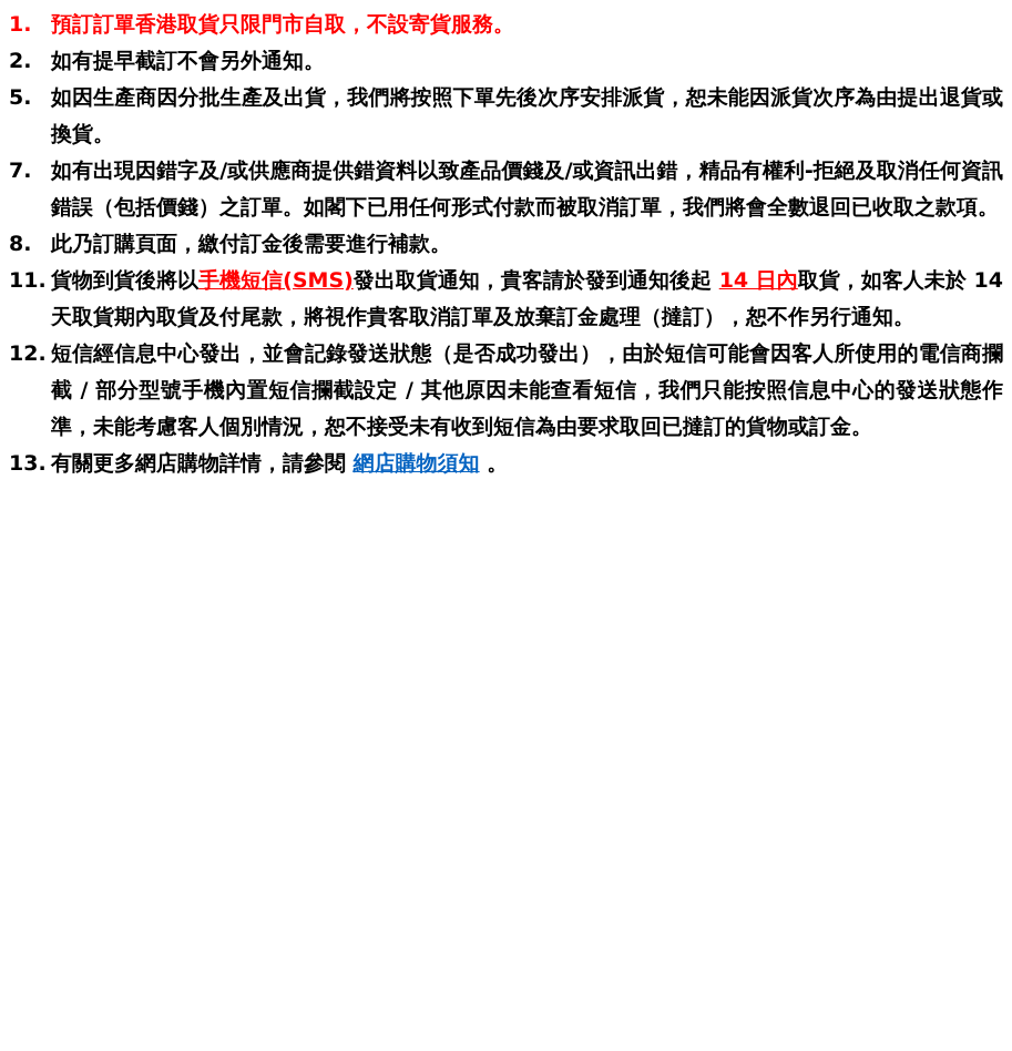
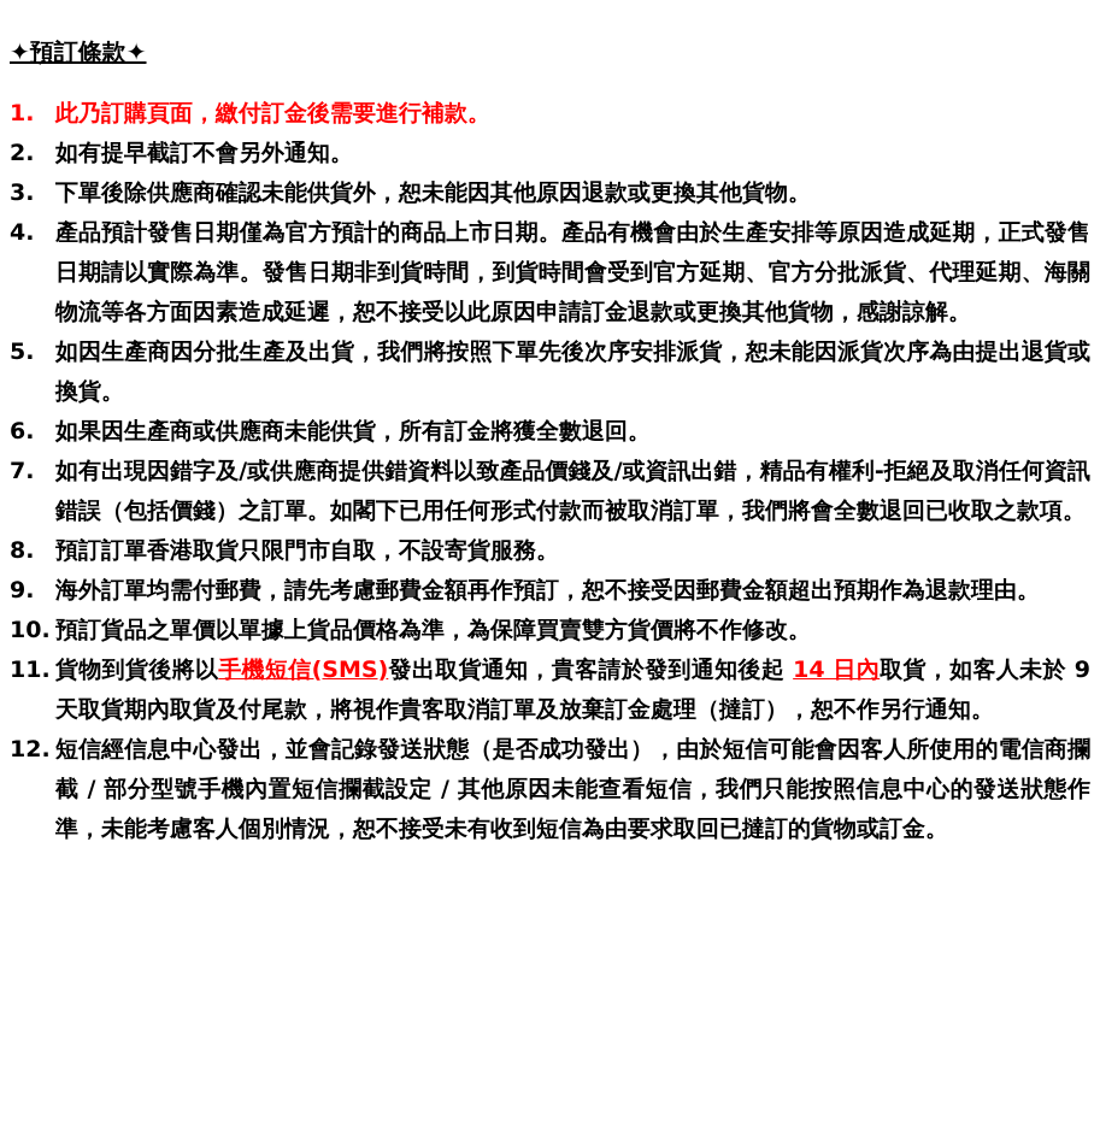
+ ✦預訂條款✦
  1.
- 預訂訂單香港取貨只限門市自取，不設寄貨服務。
+ 此乃訂購頁面，繳付訂金後需要進行補款。
  2.
  如有提早截訂不會另外通知。
+ 3.
+ 下單後除供應商確認未能供貨外，恕未能因其他原因退款或更換其他貨物。
+ 4.
+ 產品預計發售日期僅為官方預計的商品上市日期。產品有機會由於生產安排等原因造成延期，正式發售日期請以實際為準。發售日期非到貨時間，到貨時間會受到官方延期、官方分批派貨、代理延期、海關物流等各方面因素造成延遲，恕不接受以此原因申請訂金退款或更換其他貨物，感謝諒解。
  5.
  如因生產商因分批生產及出貨，我們將按照下單先後次序安排派貨，恕未能因派貨次序為由提出退貨或換貨。
+ 6.
+ 如果因生產商或供應商未能供貨，所有訂金將獲全數退回。
  7.
  如有出現因錯字及/或供應商提供錯資料以致產品價錢及/或資訊出錯，精品有權利-拒絕及取消任何資訊錯誤（包括價錢）之訂單。如閣下已用任何形式付款而被取消訂單，我們將會全數退回已收取之款項。
  8.
- 此乃訂購頁面，繳付訂金後需要進行補款。
+ 預訂訂單香港取貨只限門市自取，不設寄貨服務。
+ 9.
+ 海外訂單均需付郵費，請先考慮郵費金額再作預訂，恕不接受因郵費金額超出預期作為退款理由。
+ 10.
+ 預訂貨品之單價以單據上貨品價格為準，為保障買賣雙方貨價將不作修改。
  11.
- 貨物到貨後將以手機短信(SMS)發出取貨通知，貴客請於發到通知後起 14 日內取貨，如客人未於 14 天取貨期內取貨及付尾款，將視作貴客取消訂單及放棄訂金處理（撻訂），恕不作另行通知。
+ 貨物到貨後將以手機短信(SMS)發出取貨通知，貴客請於發到通知後起 14 日內取貨，如客人未於 9 天取貨期內取貨及付尾款，將視作貴客取消訂單及放棄訂金處理（撻訂），恕不作另行通知。
  12.
  短信經信息中心發出，並會記錄發送狀態（是否成功發出），由於短信可能會因客人所使用的電信商攔截 / 部分型號手機內置短信攔截設定 / 其他原因未能查看短信，我們只能按照信息中心的發送狀態作準，未能考慮客人個別情況，恕不接受未有收到短信為由要求取回已撻訂的貨物或訂金。
- 13.
- 有關更多網店購物詳情，請參閱 網店購物須知 。
